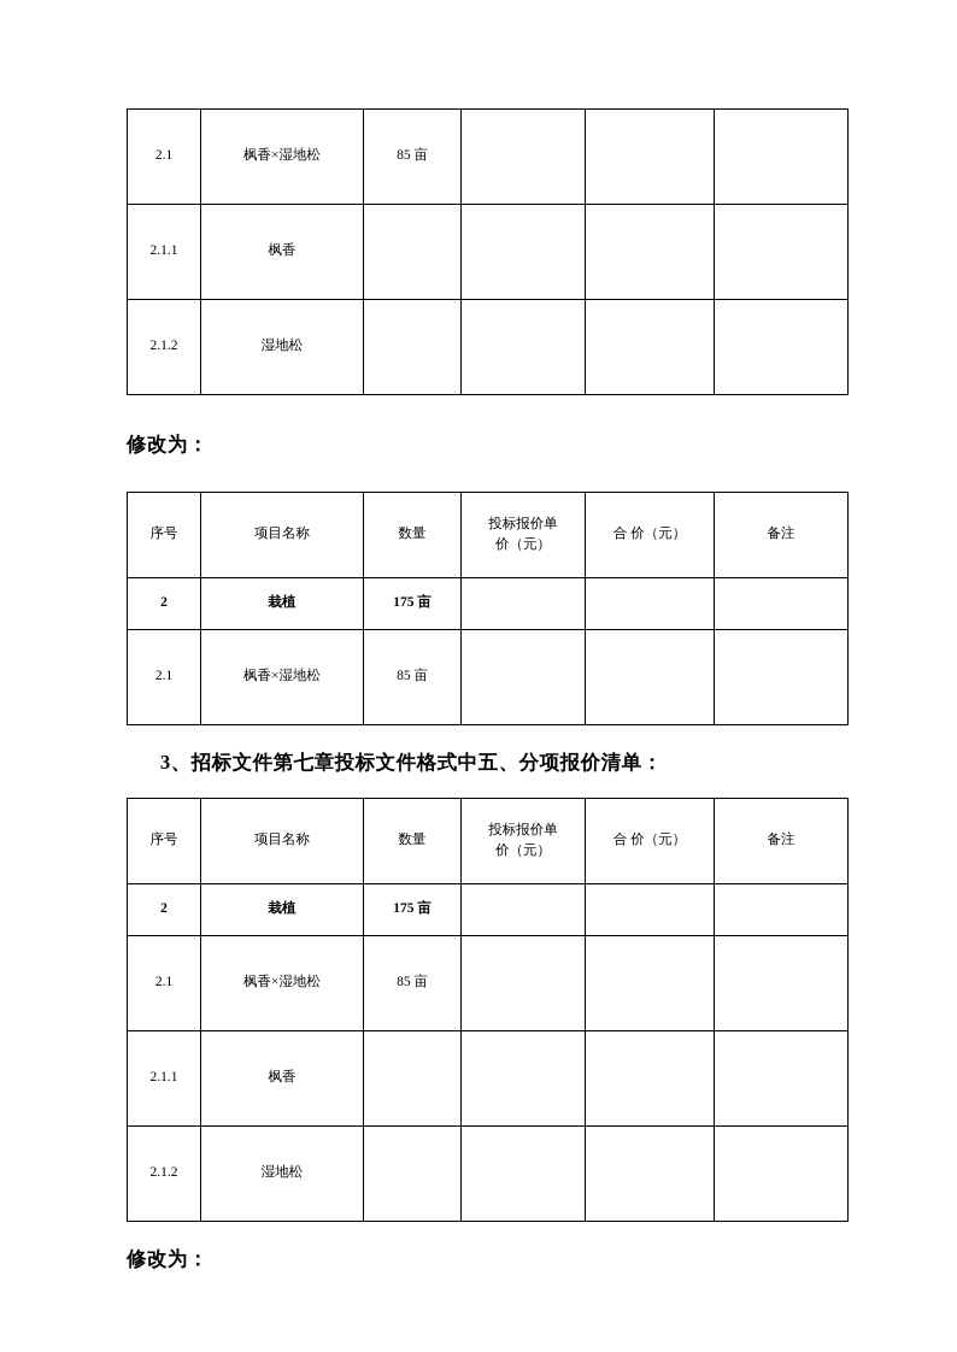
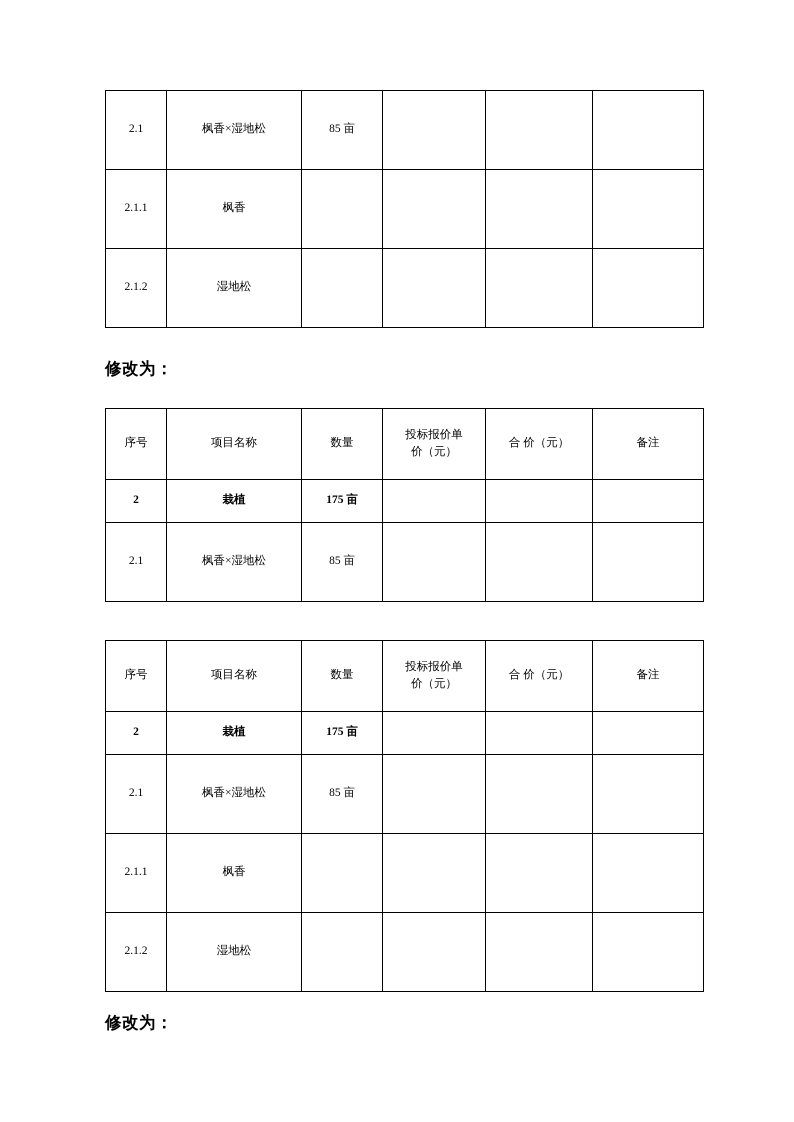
  2.1	枫香×湿地松	85 亩
  2.1.1	枫香
  2.1.2	湿地松
  修改为：
  序号	项目名称	数量	投标报价单 价（元）	合 价（元）	备注
  2	栽植	175 亩
  2.1	枫香×湿地松	85 亩
- 3、招标文件第七章投标文件格式中五、分项报价清单：
  序号	项目名称	数量	投标报价单 价（元）	合 价（元）	备注
  2	栽植	175 亩
  2.1	枫香×湿地松	85 亩
  2.1.1	枫香
  2.1.2	湿地松
  修改为：
